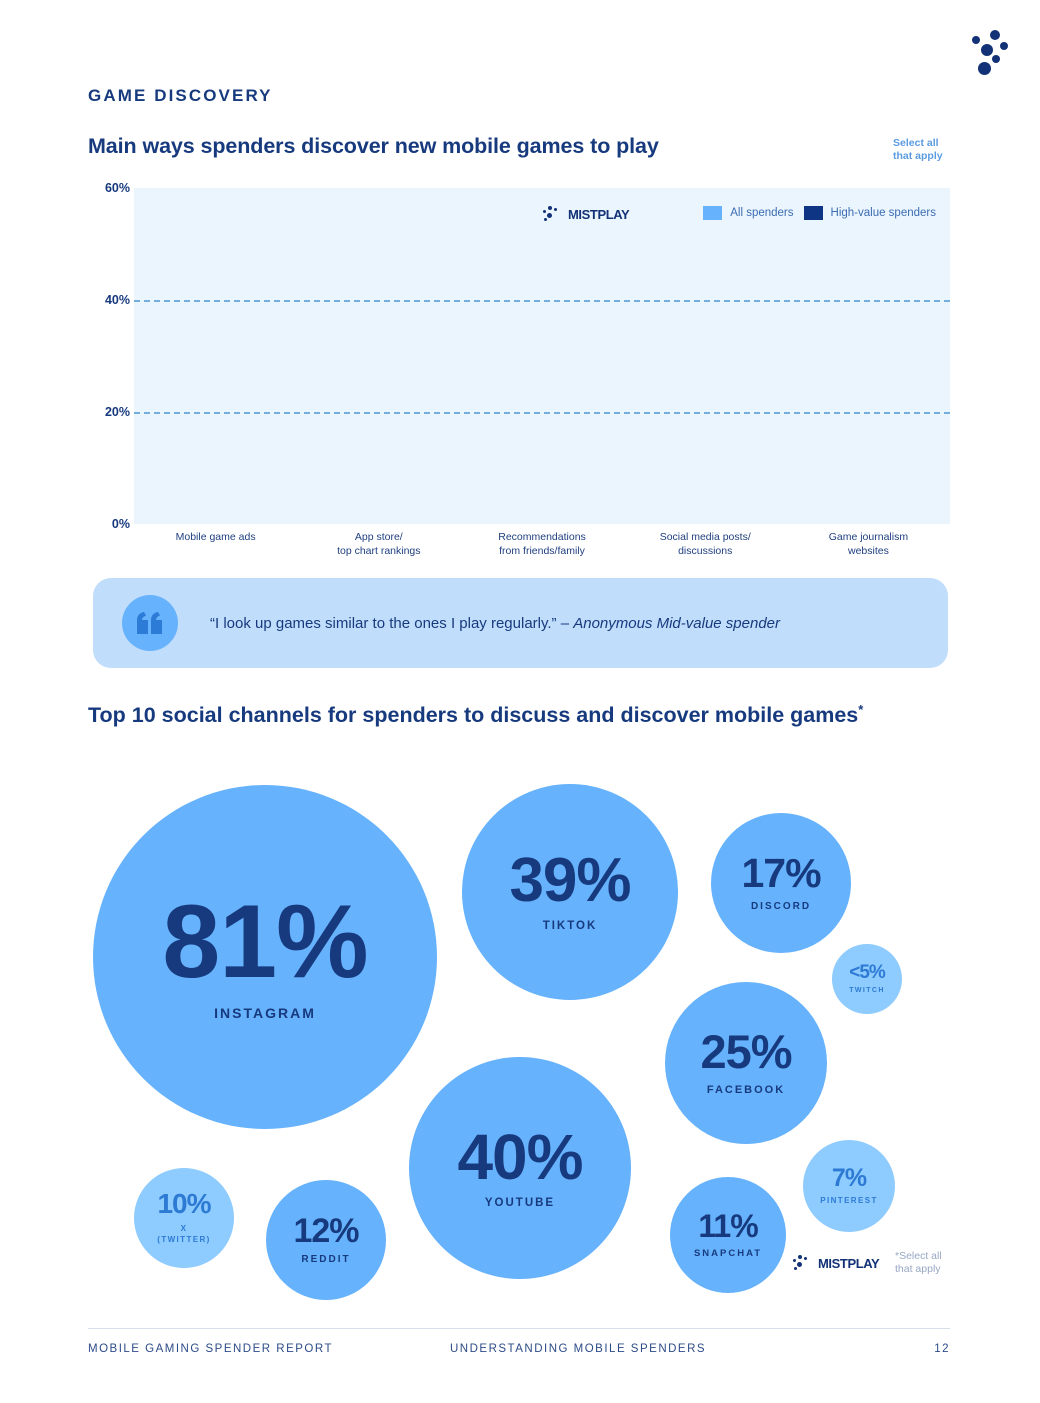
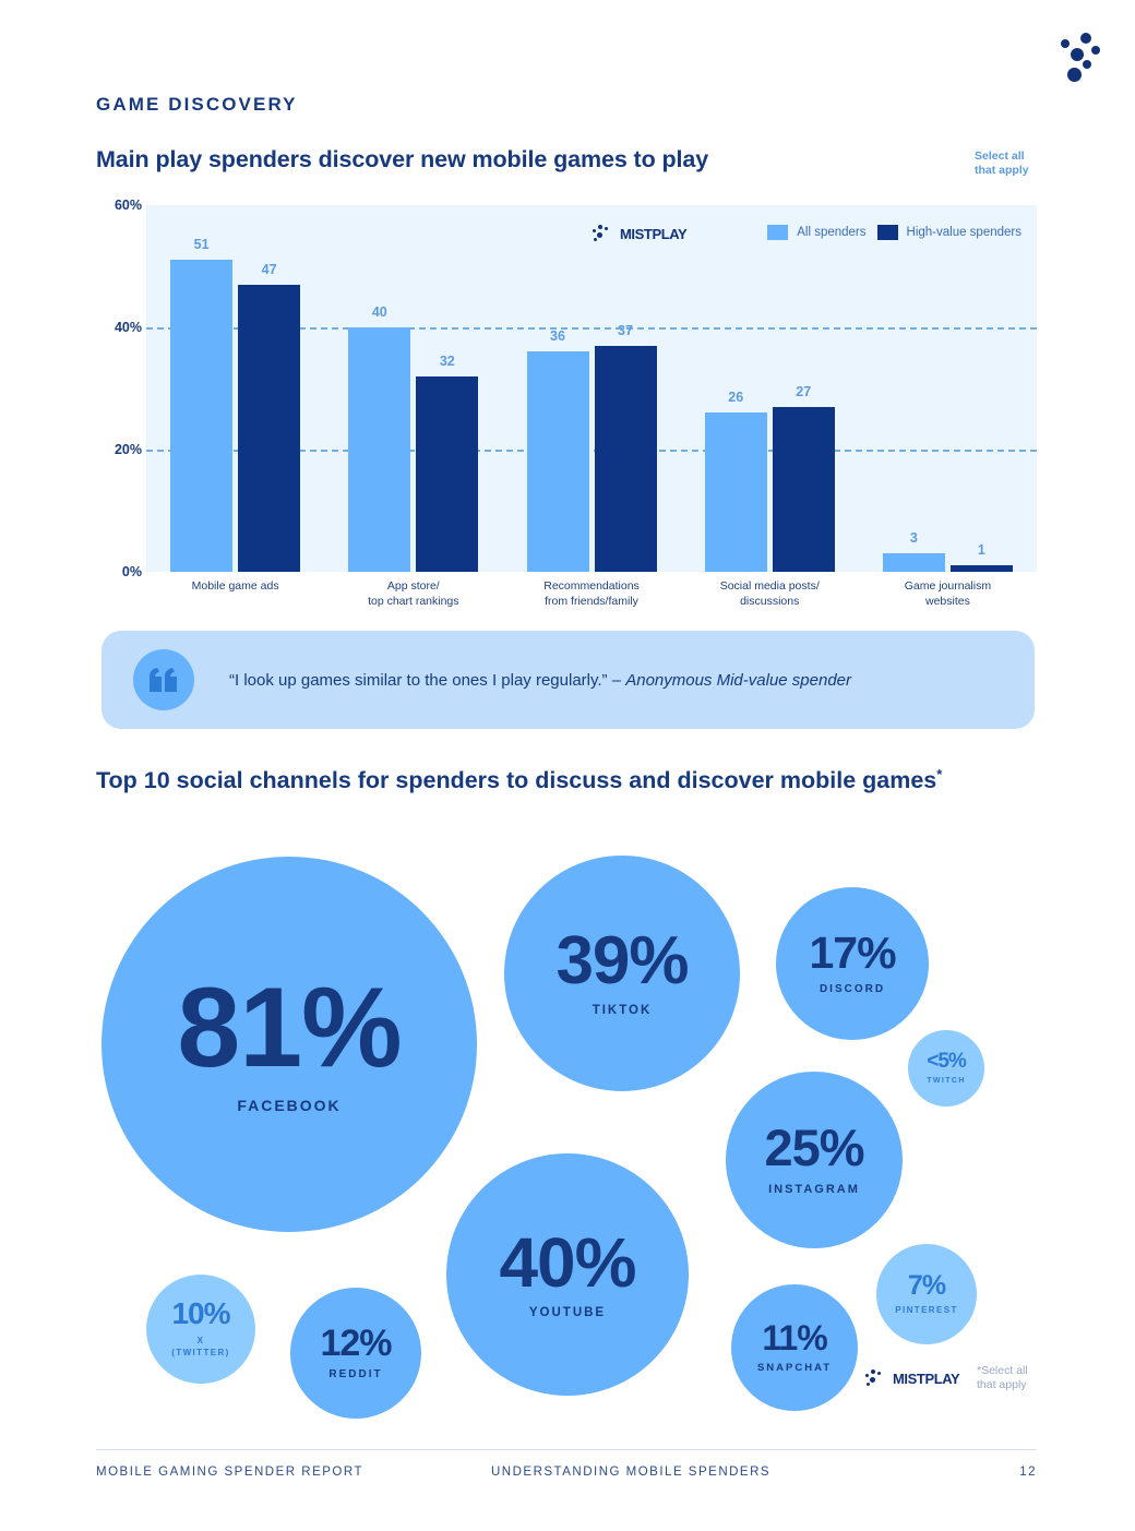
  GAME DISCOVERY
- Main ways spenders discover new mobile games to play
+ Main play spenders discover new mobile games to play
  Select all
  that apply
  60%
  40%
  20%
  0%
  MISTPLAY
  All spenders
  High-value spenders
+ 51
+ 47
+ 40
+ 32
+ 36
+ 37
+ 26
+ 27
+ 3
+ 1
  Mobile game ads
  App store/
  top chart rankings
  Recommendations
  from friends/family
  Social media posts/
  discussions
  Game journalism
  websites
  “I look up games similar to the ones I play regularly.” – Anonymous Mid-value spender
  Top 10 social channels for spenders to discuss and discover mobile games*
  81%
- INSTAGRAM
+ FACEBOOK
  39%
  TIKTOK
  17%
  DISCORD
  <5%
  25%
- FACEBOOK
+ INSTAGRAM
  40%
  YOUTUBE
  7%
  PINTEREST
  11%
  SNAPCHAT
  10%
  X
  (TWITTER)
  12%
  REDDIT
  MISTPLAY
  *Select all
  that apply
  MOBILE GAMING SPENDER REPORT
  UNDERSTANDING MOBILE SPENDERS
  12
